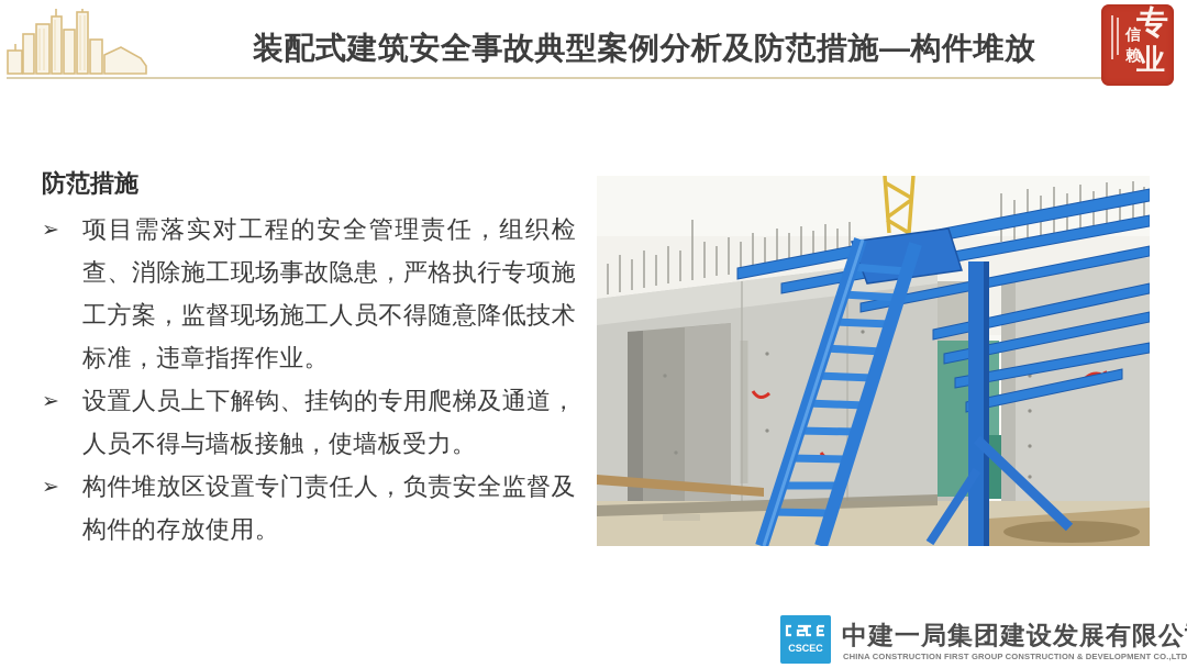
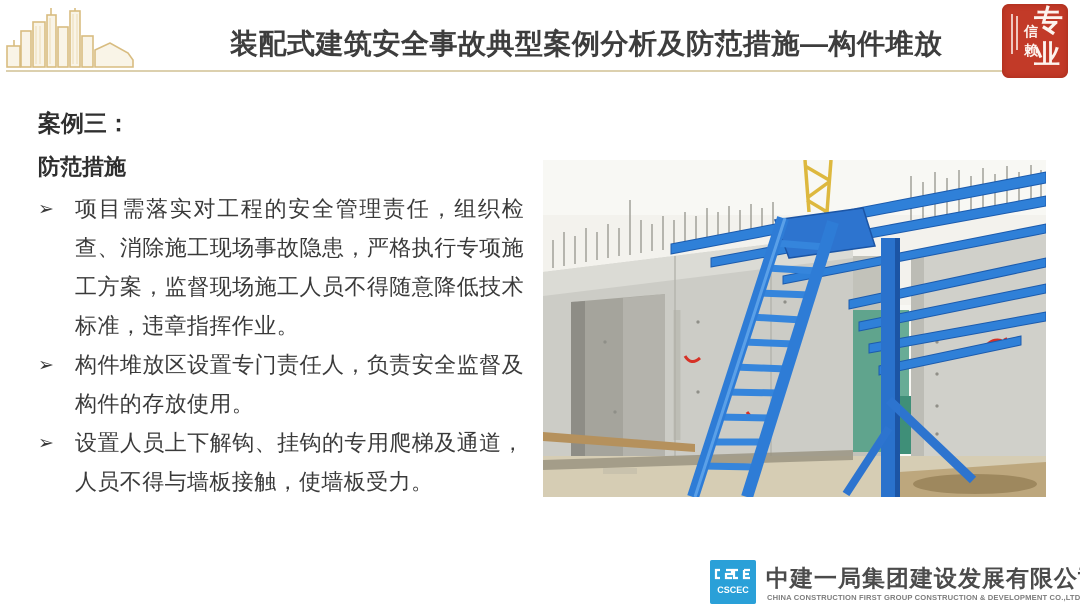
  装配式建筑安全事故典型案例分析及防范措施—构件堆放
  专
  业
  信
  赖
+ 案例三：
  防范措施
  ➢
  项目需落实对工程的安全管理责任，组织检查、消除施工现场事故隐患，严格执行专项施工方案，监督现场施工人员不得随意降低技术标准，违章指挥作业。
  ➢
- 设置人员上下解钩、挂钩的专用爬梯及通道，人员不得与墙板接触，使墙板受力。
+ 构件堆放区设置专门责任人，负责安全监督及构件的存放使用。
  ➢
- 构件堆放区设置专门责任人，负责安全监督及构件的存放使用。
+ 设置人员上下解钩、挂钩的专用爬梯及通道，人员不得与墙板接触，使墙板受力。
  CSCEC
  中建一局集团建设发展有限公
  CHINA CONSTRUCTION FIRST GROUP CONSTRUCTION & DEVELOPMENT CO.,LTD
